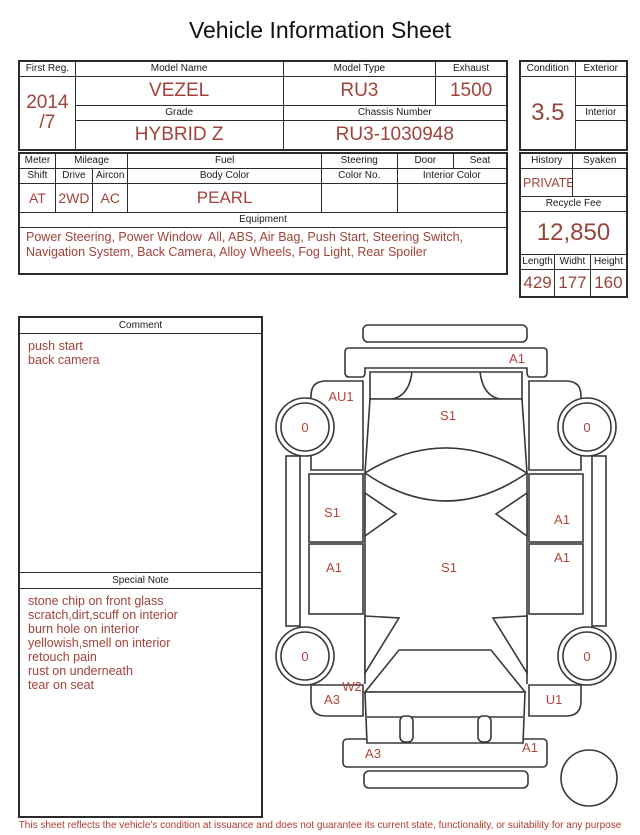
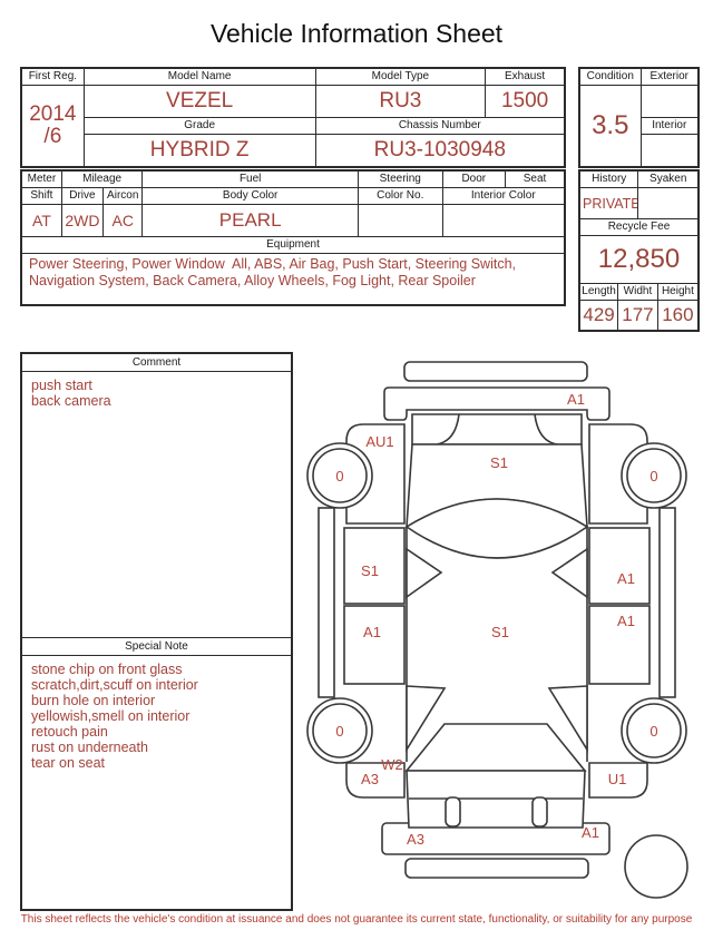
  Vehicle Information Sheet
  First Reg.	Model Name	Model Type	Exhaust
- 2014 /7	VEZEL	RU3	1500
+ 2014 /6	VEZEL	RU3	1500
  Grade	Chassis Number
  HYBRID Z	RU3-1030948
  Condition	Exterior
  3.5
  Interior
  Meter	Mileage	Fuel	Steering	Door	Seat
  Shift	Drive	Aircon	Body Color	Color No.	Interior Color
  AT	2WD	AC	PEARL
  Equipment
  Power Steering, Power Window All, ABS, Air Bag, Push Start, Steering Switch, Navigation System, Back Camera, Alloy Wheels, Fog Light, Rear Spoiler
  History	Syaken
  PRIVATE
  Recycle Fee
  12,850
  Length	Widht	Height
  429	177	160
  Comment
  push start
  back camera
  Special Note
  stone chip on front glass
  scratch,dirt,scuff on interior
  burn hole on interior
  yellowish,smell on interior
  retouch pain
  rust on underneath
  tear on seat
  A1
  AU1
  0
  0
  S1
  S1
  A1
  A1
  A1
  S1
  0
  0
  W2
  A3
  U1
  A3
  A1
  This sheet reflects the vehicle's condition at issuance and does not guarantee its current state, functionality, or suitability for any purpose
